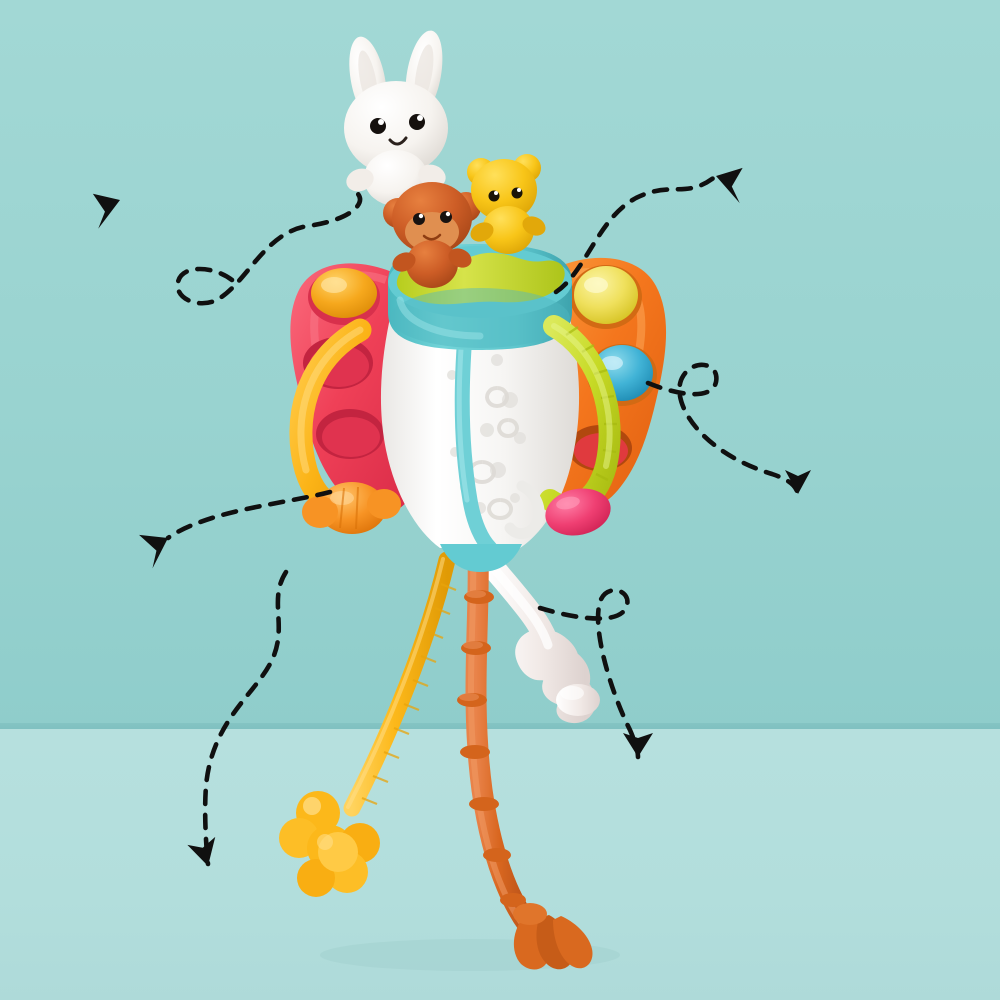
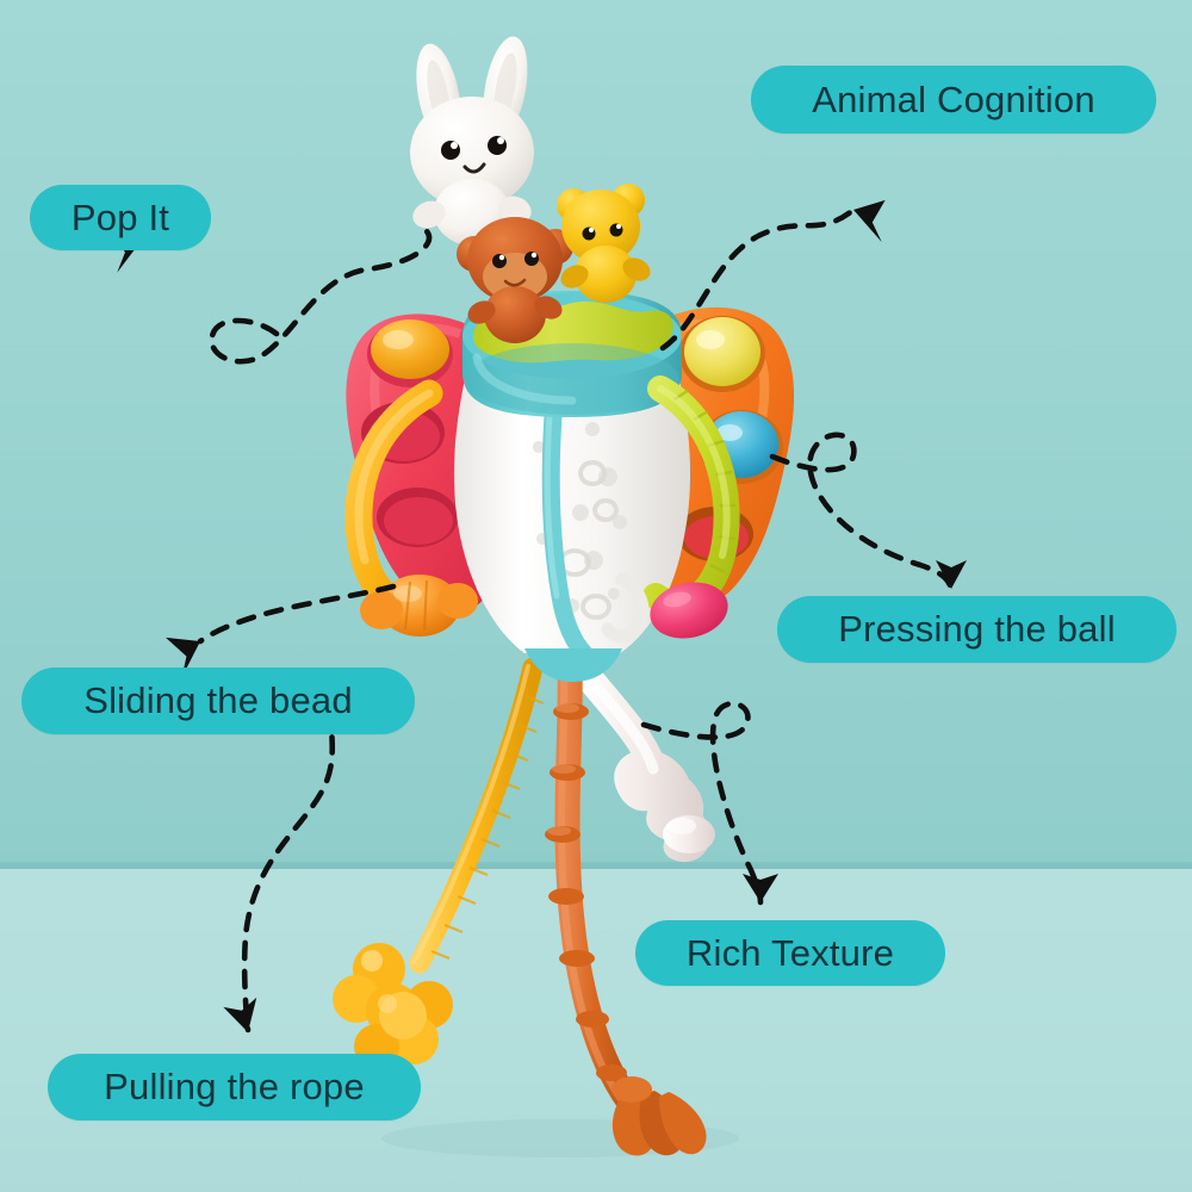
+ Animal Cognition
+ Pop It
+ Pressing the ball
+ Sliding the bead
+ Rich Texture
+ Pulling the rope
